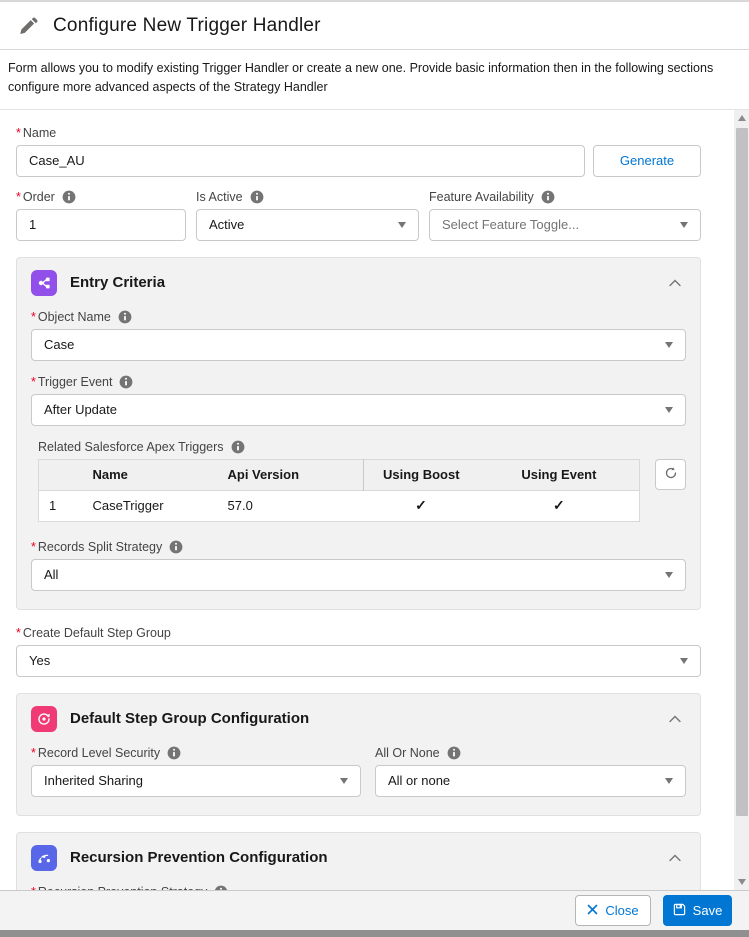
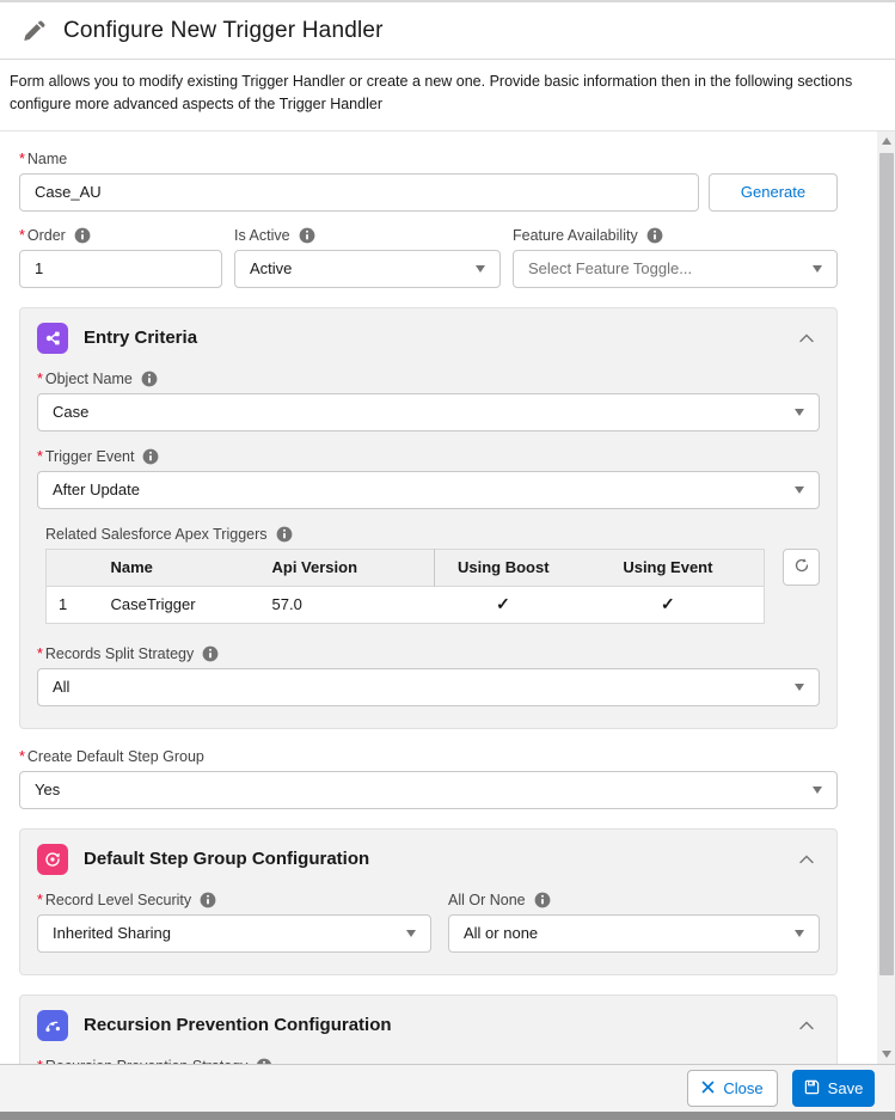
  Configure New Trigger Handler
- Form allows you to modify existing Trigger Handler or create a new one. Provide basic information then in the following sections configure more advanced aspects of the Strategy Handler
+ Form allows you to modify existing Trigger Handler or create a new one. Provide basic information then in the following sections configure more advanced aspects of the Trigger Handler
  *
  Name
  Case_AU
  Generate
  *
  Order
  1
  Is Active
  Active
  Feature Availability
  Select Feature Toggle...
  Entry Criteria
  *
  Object Name
  Case
  *
  Trigger Event
  After Update
  Related Salesforce Apex Triggers
  	Name	Api Version	Using Boost	Using Event
  1	CaseTrigger	57.0	✓	✓
  *
  Records Split Strategy
  All
  *
  Create Default Step Group
  Yes
  Default Step Group Configuration
  *
  Record Level Security
  Inherited Sharing
  All Or None
  All or none
  Recursion Prevention Configuration
  Close
  Save
